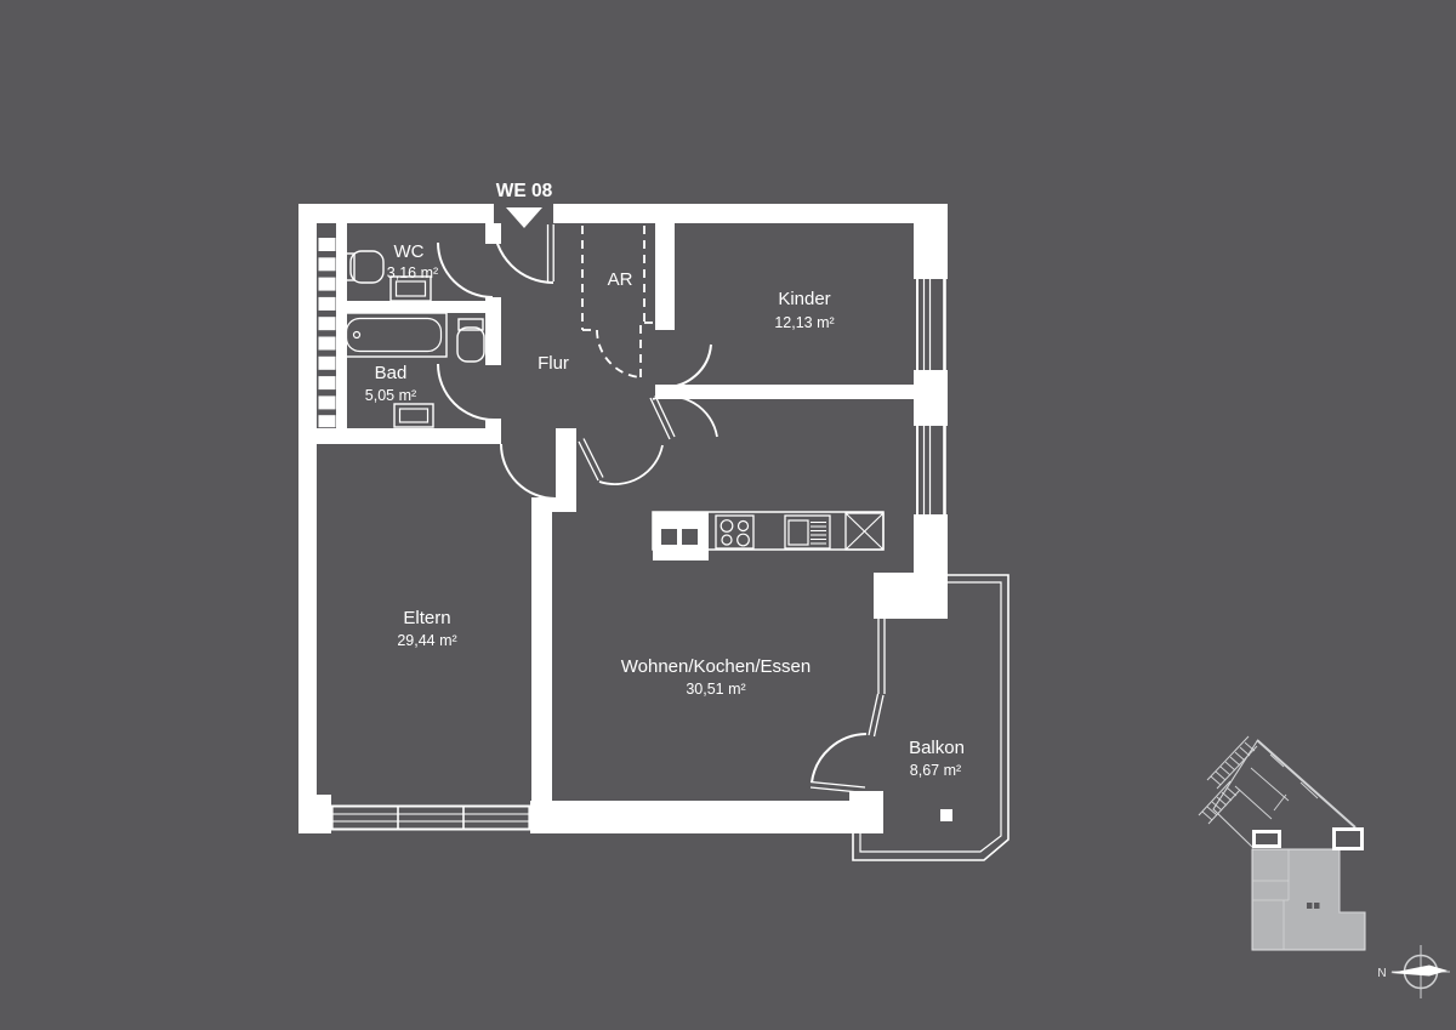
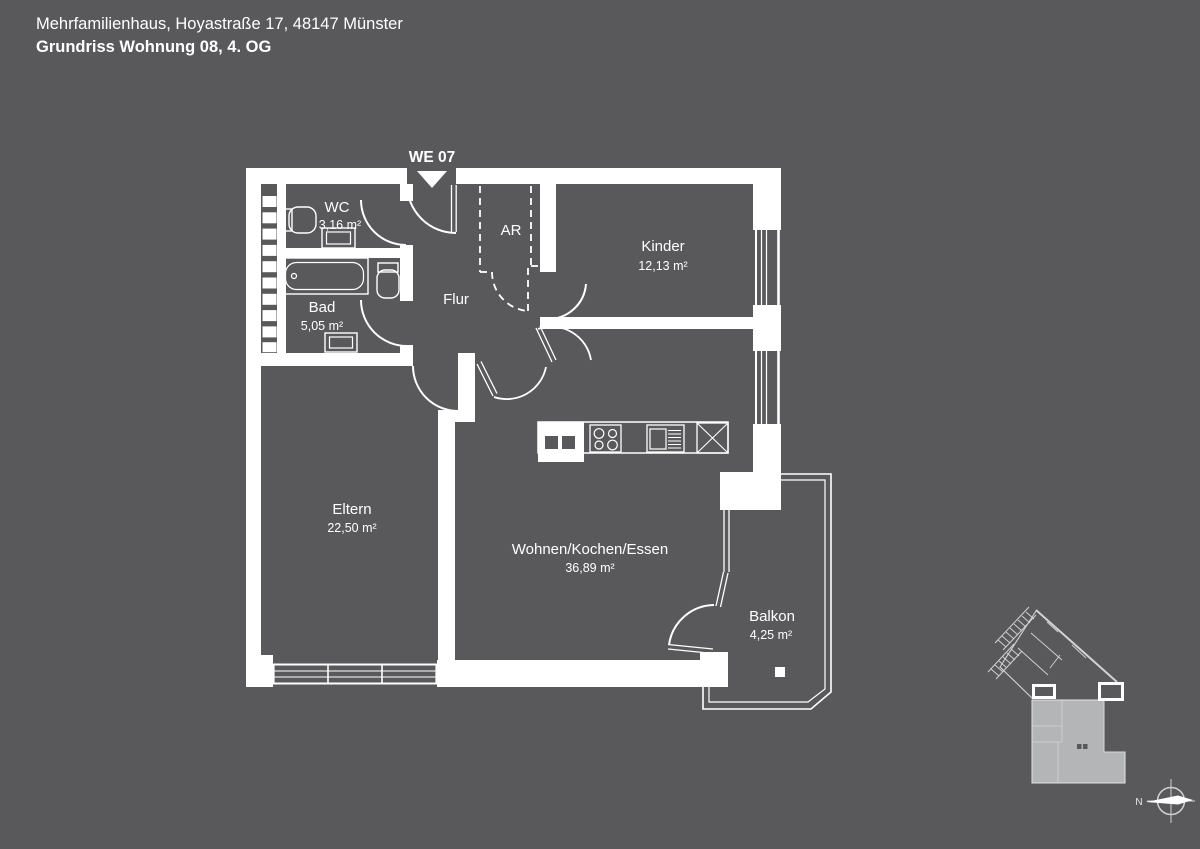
+ Mehrfamilienhaus, Hoyastraße 17, 48147 Münster
+ Grundriss Wohnung 08, 4. OG
- WE 08
+ WE 07
  WC
  3,16 m²
  Bad
  5,05 m²
  Flur
  AR
  Kinder
  12,13 m²
  Eltern
- 29,44 m²
+ 22,50 m²
  Wohnen/Kochen/Essen
- 30,51 m²
+ 36,89 m²
  Balkon
- 8,67 m²
+ 4,25 m²
  N
